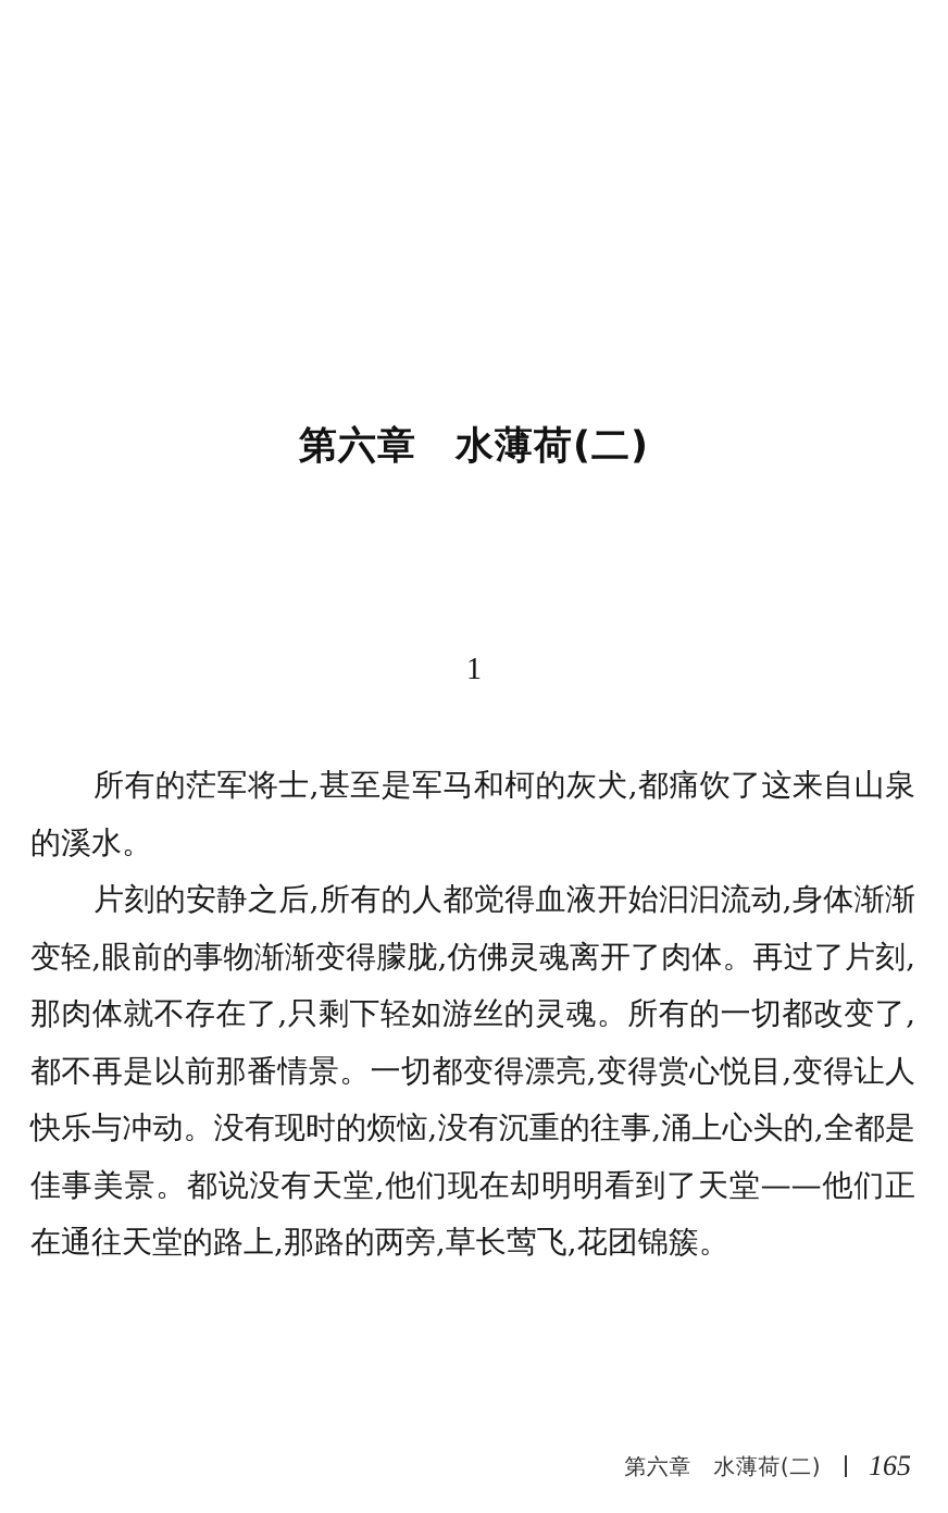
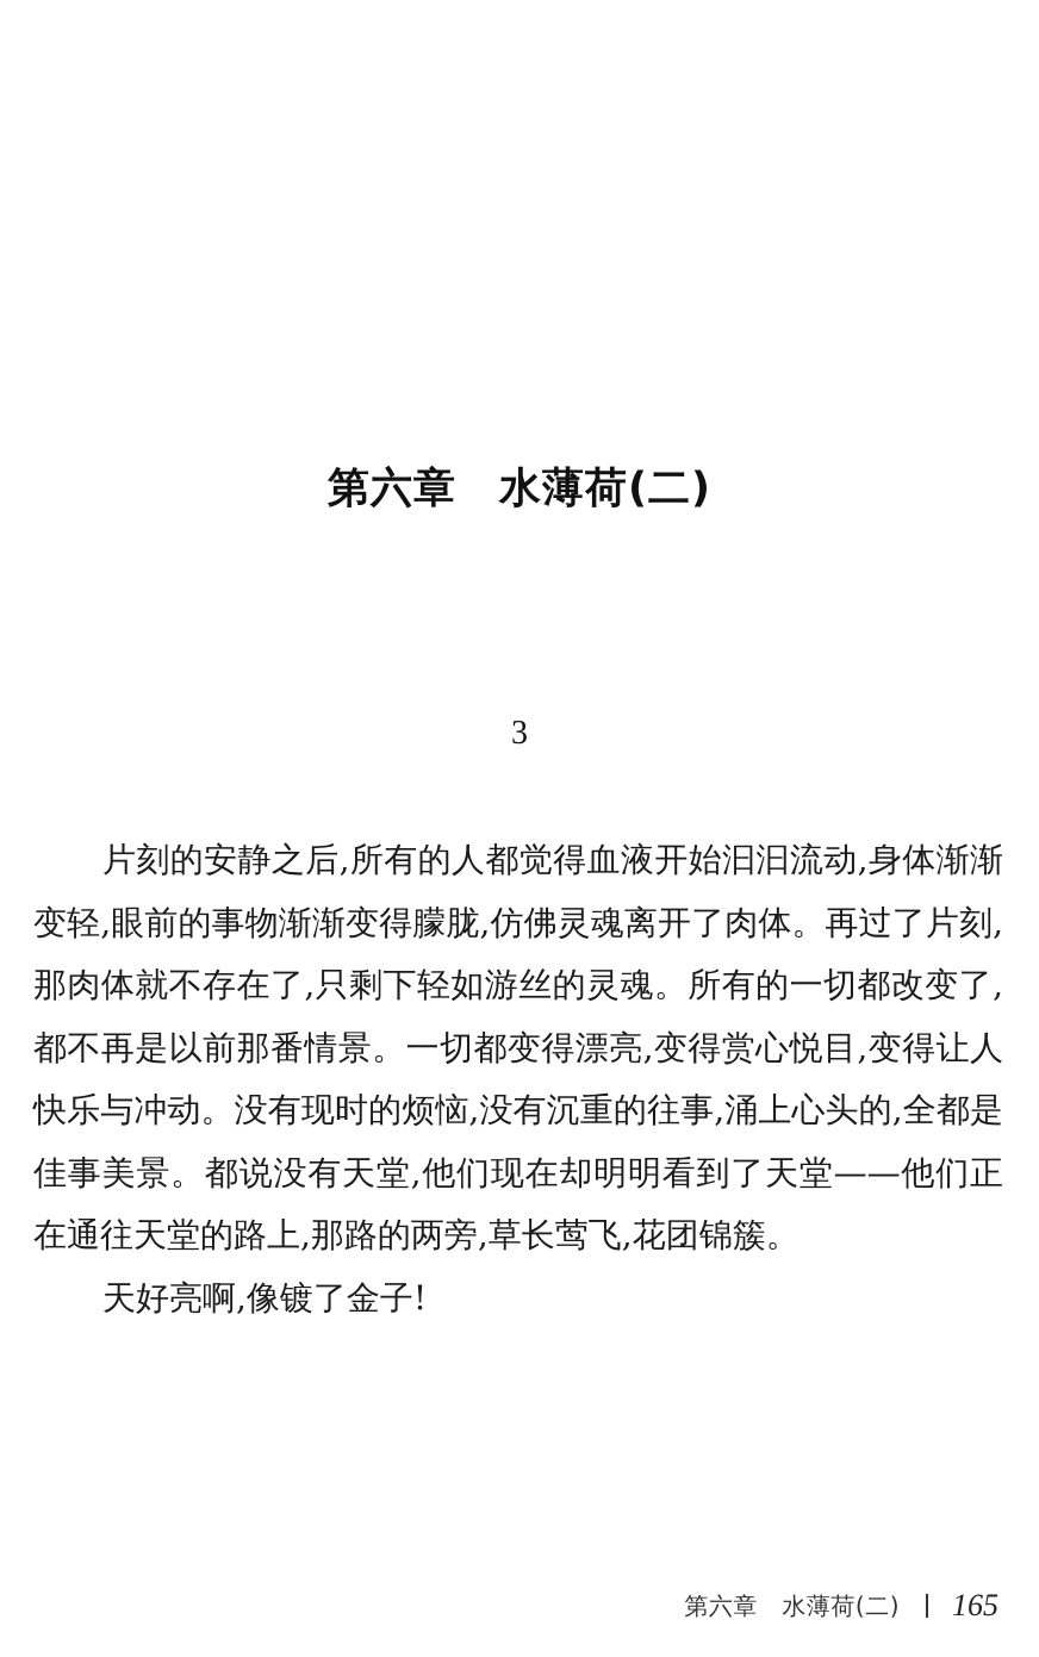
  第六章 水薄荷(二)
- 1
+ 3
- 所有的茫军将士,甚至是军马和柯的灰犬,都痛饮了这来自山泉的溪水。
  片刻的安静之后,所有的人都觉得血液开始汩汩流动,身体渐渐变轻,眼前的事物渐渐变得朦胧,仿佛灵魂离开了肉体。再过了片刻,那肉体就不存在了,只剩下轻如游丝的灵魂。所有的一切都改变了,都不再是以前那番情景。一切都变得漂亮,变得赏心悦目,变得让人快乐与冲动。没有现时的烦恼,没有沉重的往事,涌上心头的,全都是佳事美景。都说没有天堂,他们现在却明明看到了天堂——他们正在通往天堂的路上,那路的两旁,草长莺飞,花团锦簇。
+ 天好亮啊,像镀了金子!
  第六章 水薄荷(二)
  165
